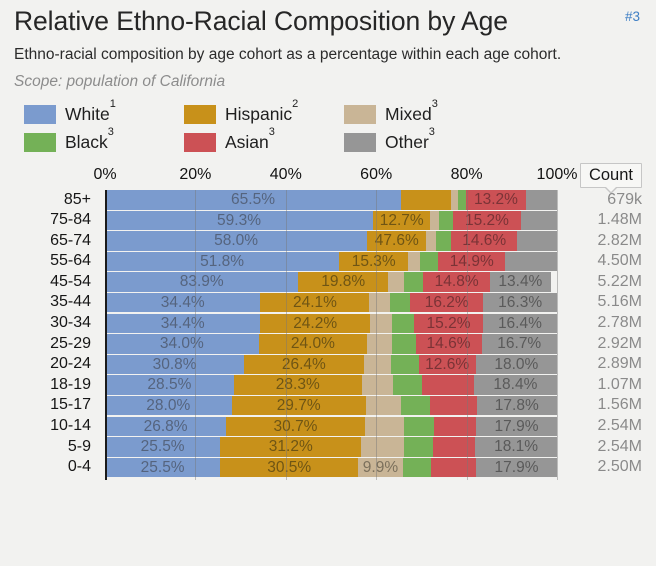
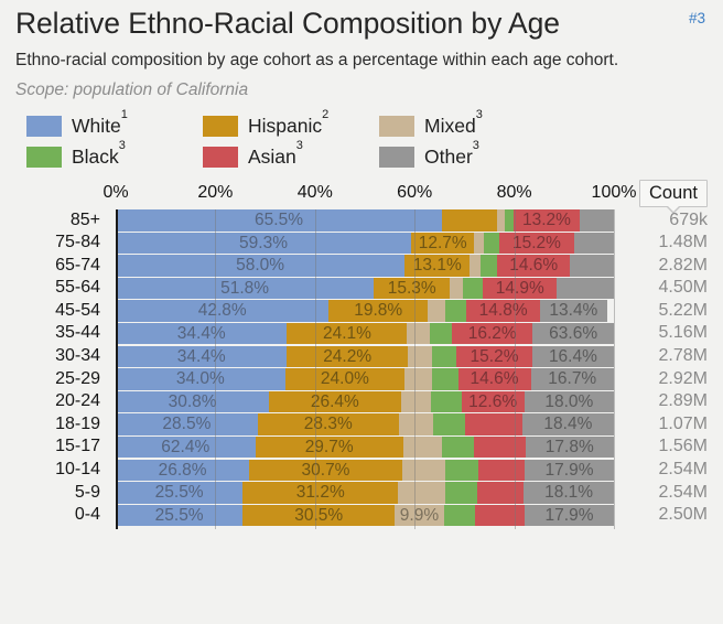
  Relative Ethno-Racial Composition by Age
  #3
  Ethno-racial composition by age cohort as a percentage within each age cohort.
  Scope: population of California
  White1
  Hispanic2
  Mixed3
  Black3
  Asian3
  Other3
  Count
  0%
  20%
  40%
  60%
  80%
  100%
  85+
  65.5%
  13.2%
  679k
  75-84
  59.3%
  12.7%
  15.2%
  1.48M
  65-74
  58.0%
- 47.6%
+ 13.1%
  14.6%
  2.82M
  55-64
  51.8%
  15.3%
  14.9%
  4.50M
  45-54
- 83.9%
+ 42.8%
  19.8%
  14.8%
  13.4%
  5.22M
  35-44
  34.4%
  24.1%
  16.2%
- 16.3%
+ 63.6%
  5.16M
  30-34
  34.4%
  24.2%
  15.2%
  16.4%
  2.78M
  25-29
  34.0%
  24.0%
  14.6%
  16.7%
  2.92M
  20-24
  30.8%
  26.4%
  12.6%
  18.0%
  2.89M
  18-19
  28.5%
  28.3%
  18.4%
  1.07M
  15-17
- 28.0%
+ 62.4%
  29.7%
  17.8%
  1.56M
  10-14
  26.8%
  30.7%
  17.9%
  2.54M
  5-9
  25.5%
  31.2%
  18.1%
  2.54M
  0-4
  25.5%
  30.5%
  9.9%
  17.9%
  2.50M
